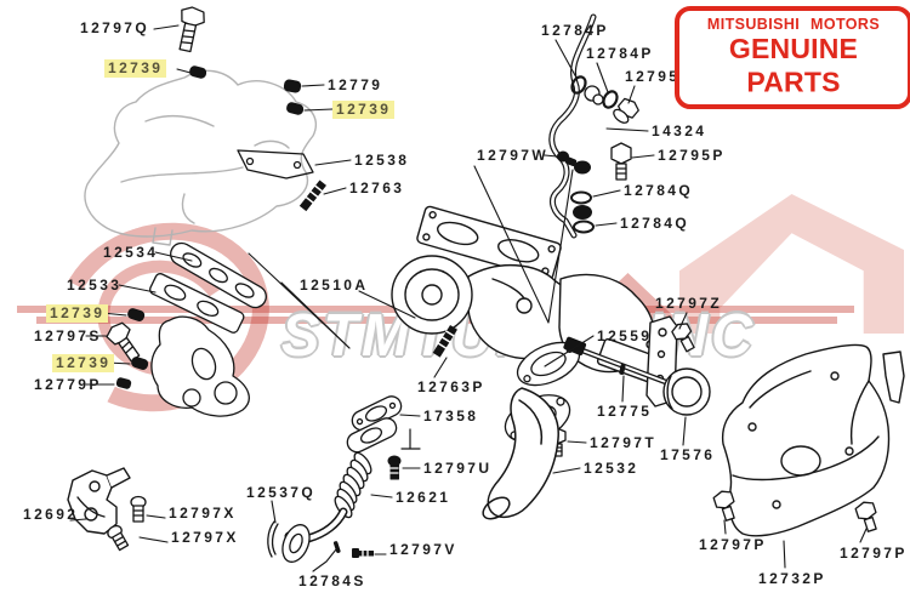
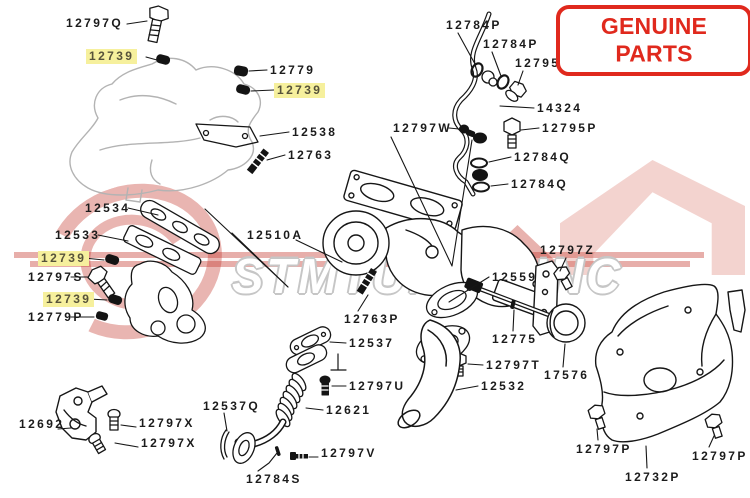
  12797Q
  12739
  12779
  12739
  12538
  12763
  12784P
  12784P
  1279
  14324
  12797W
  12795P
  12784Q
  12784Q
  12534
  12533
  12739
  12797S
  12739
  12779P
  12510A
  12797Z
  12559
  12763P
- 17358
+ 12537
  12775
  12797T
  17576
  12532
  12797U
  12621
  12537Q
  12692
  12797X
  12797X
  12797V
  12784S
  12797P
  12797P
  12732P
- MITSUBISHI MOTORS
  GENUINE PARTS
